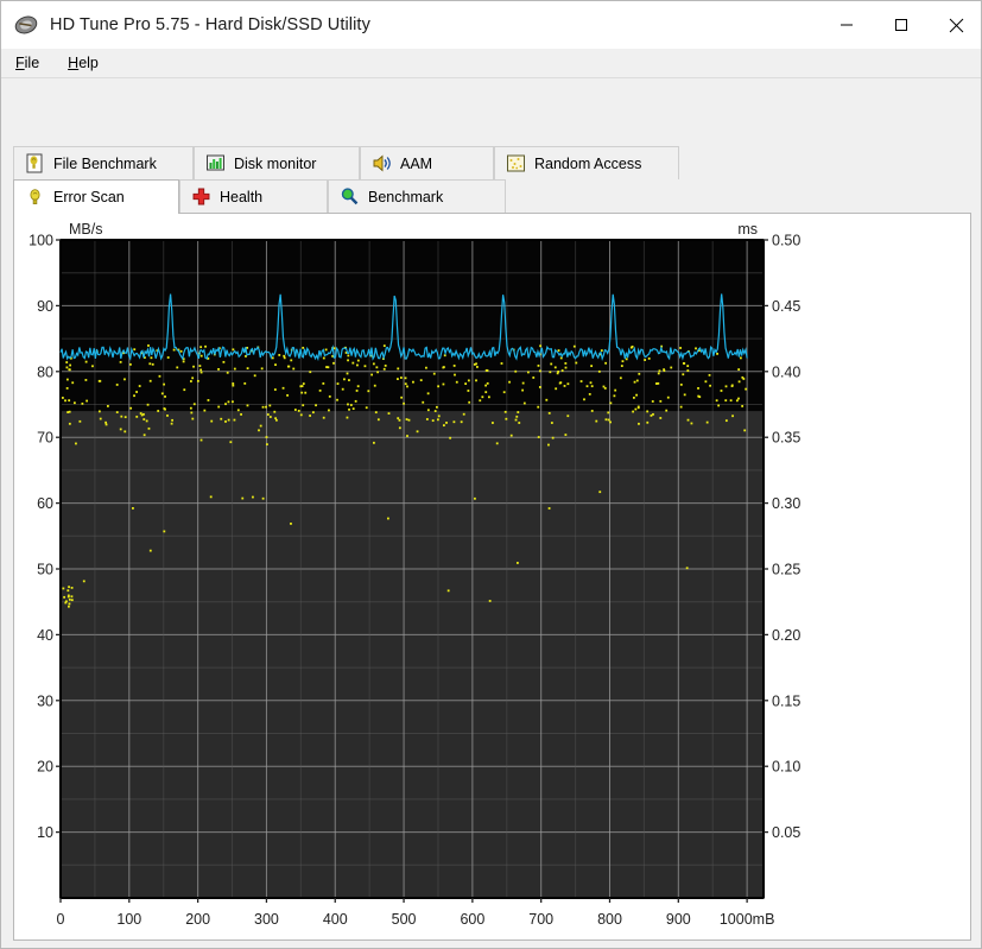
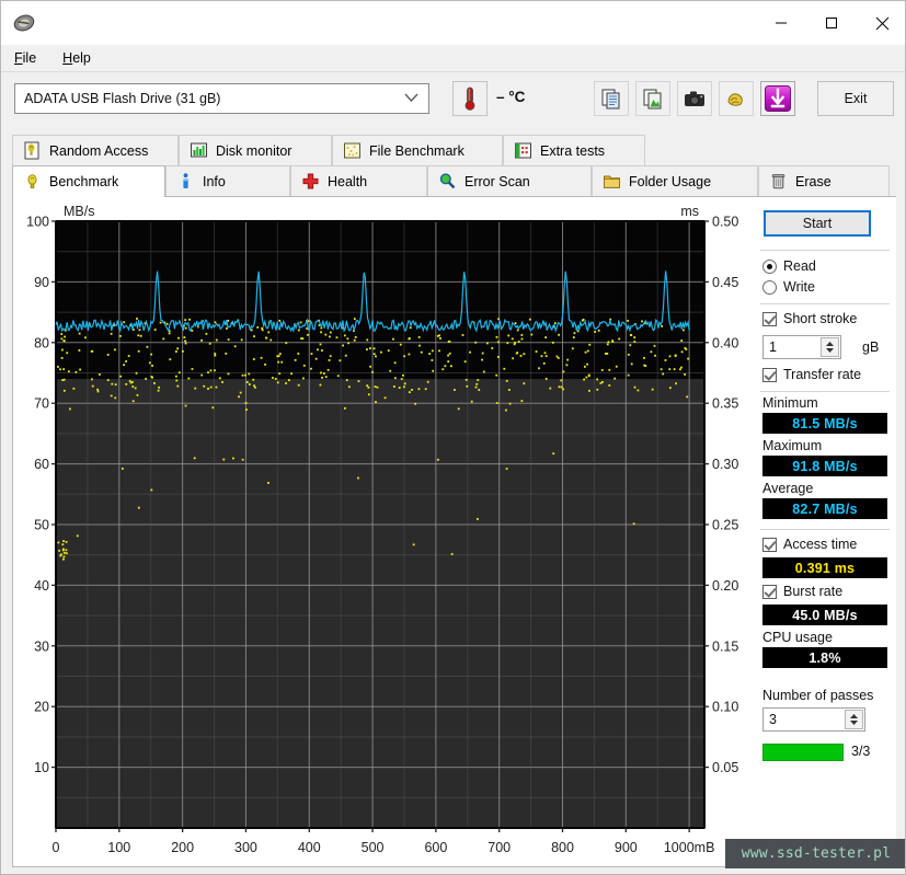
- HD Tune Pro 5.75 - Hard Disk/SSD Utility
  File
  Help
+ ADATA USB Flash Drive (31 gB)
+ – °C
+ Exit
- File Benchmark
+ Random Access
  Disk monitor
- AAM
- Random Access
+ File Benchmark
+ Extra tests
- Error Scan
+ Benchmark
+ Info
  Health
- Benchmark
+ Error Scan
+ Folder Usage
+ Erase
  10
  20
  30
  40
  50
  60
  70
  80
  90
  100
  0.05
  0.10
  0.15
  0.20
  0.25
  0.30
  0.35
  0.40
  0.45
  0.50
  0
  100
  200
  300
  400
  500
  600
  700
  800
  900
  1000mB
  MB/s
  ms
+ Start
+ Read
+ Write
+ Short stroke
+ 1
+ gB
+ Transfer rate
+ Minimum
+ 81.5 MB/s
+ Maximum
+ 91.8 MB/s
+ Average
+ 82.7 MB/s
+ Access time
+ 0.391 ms
+ Burst rate
+ 45.0 MB/s
+ CPU usage
+ 1.8%
+ Number of passes
+ 3
+ 3/3
+ www.ssd-tester.pl
